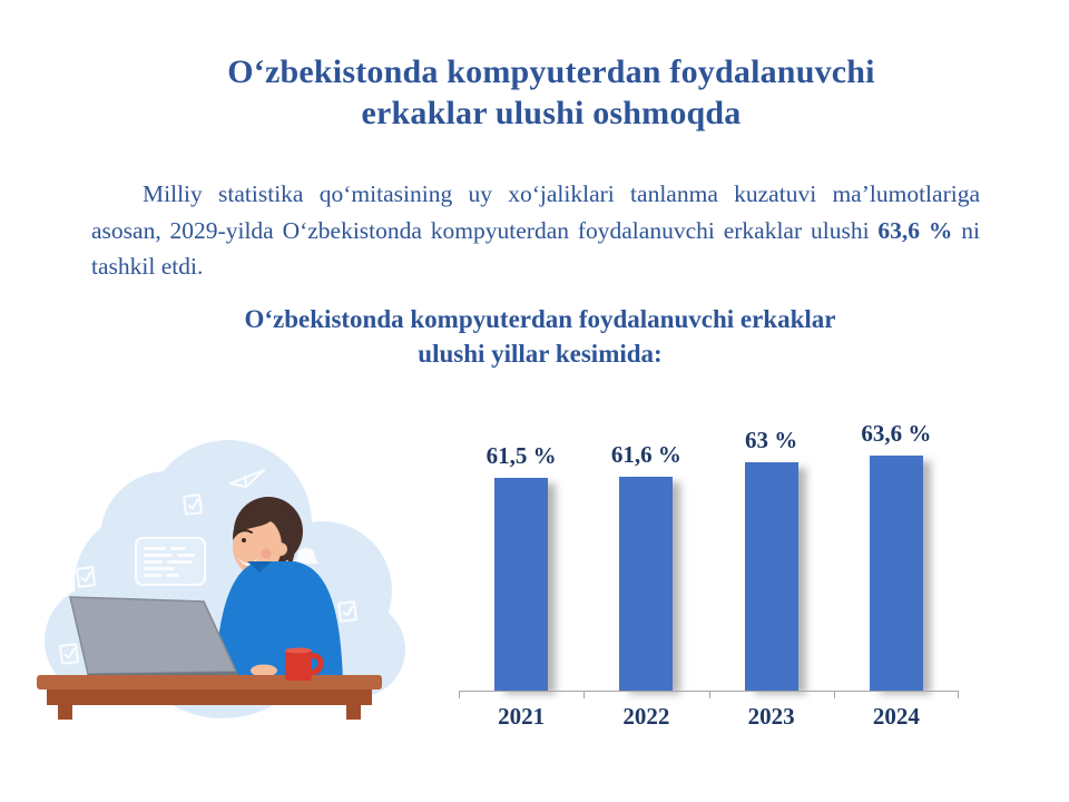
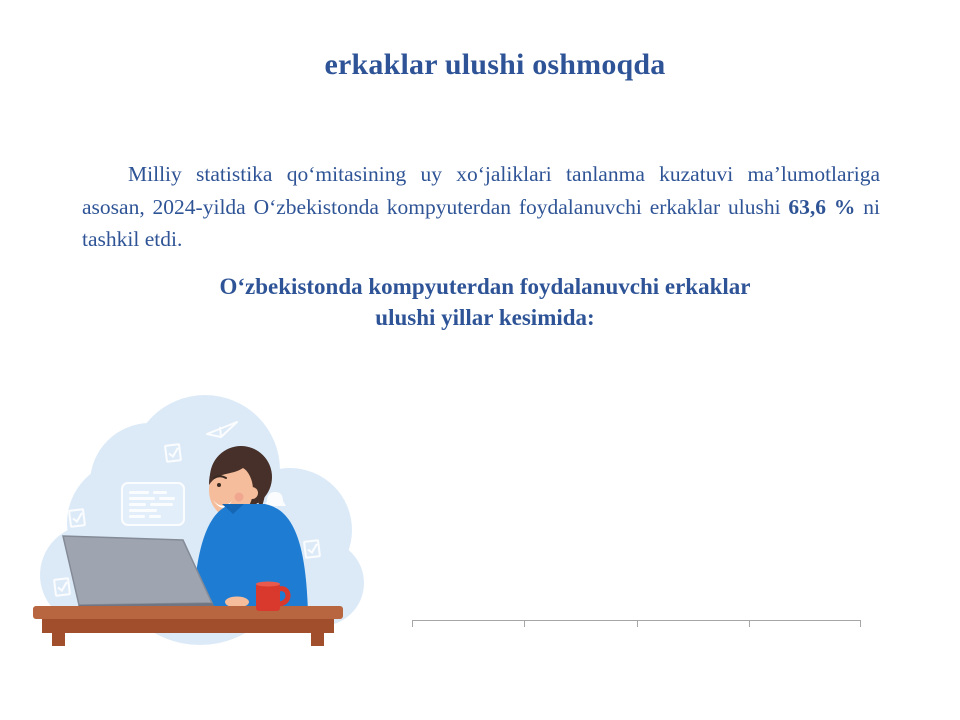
- O‘zbekistonda kompyuterdan foydalanuvchi
  erkaklar ulushi oshmoqda
- Milliy statistika qo‘mitasining uy xo‘jaliklari tanlanma kuzatuvi ma’lumotlariga asosan, 2029-yilda O‘zbekistonda kompyuterdan foydalanuvchi erkaklar ulushi 63,6 % ni tashkil etdi.
+ Milliy statistika qo‘mitasining uy xo‘jaliklari tanlanma kuzatuvi ma’lumotlariga asosan, 2024-yilda O‘zbekistonda kompyuterdan foydalanuvchi erkaklar ulushi 63,6 % ni tashkil etdi.
  O‘zbekistonda kompyuterdan foydalanuvchi erkaklar
  ulushi yillar kesimida:
- 61,5 %
- 61,6 %
- 63 %
- 63,6 %
- 2021
- 2022
- 2023
- 2024
